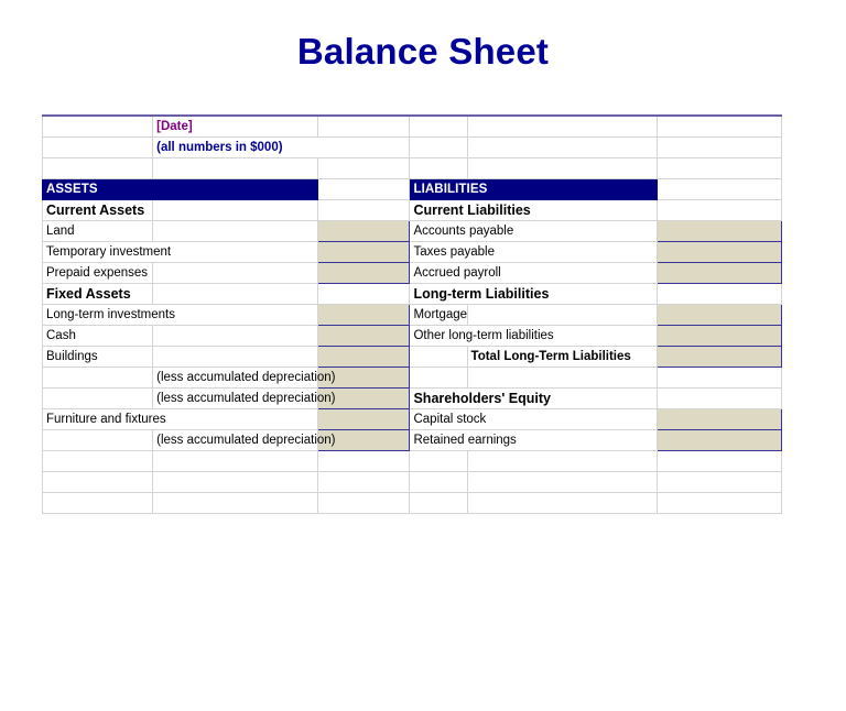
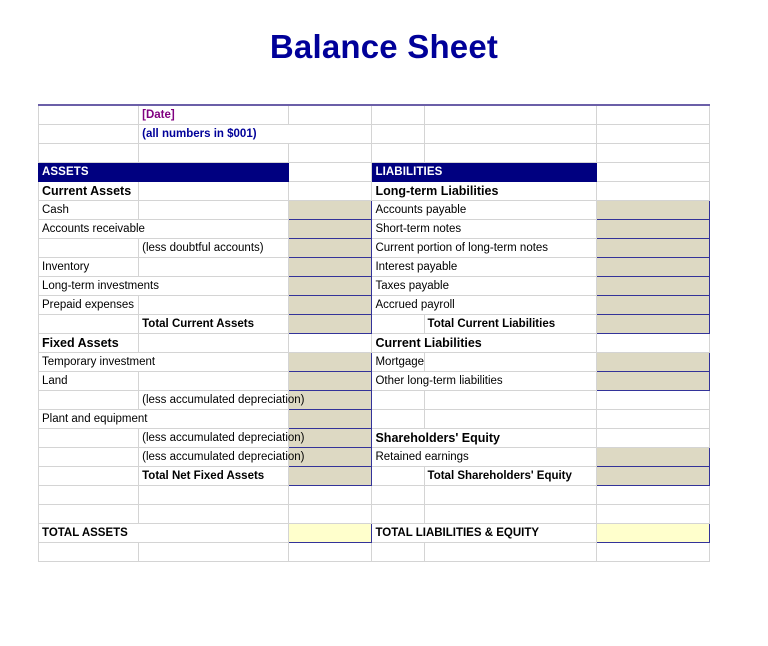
  Balance Sheet
  	[Date]
- 	(all numbers in $000)
+ 	(all numbers in $001)
  ASSETS		LIABILITIES
- Current Assets			Current Liabilities
+ Current Assets			Long-term Liabilities
- Land			Accounts payable
+ Cash			Accounts payable
+ Accounts receivable		Short-term notes
+ 	(less doubtful accounts)		Current portion of long-term notes
+ Inventory			Interest payable
- Temporary investment		Taxes payable
+ Long-term investments		Taxes payable
  Prepaid expenses			Accrued payroll
+ 	Total Current Assets			Total Current Liabilities
- Fixed Assets			Long-term Liabilities
+ Fixed Assets			Current Liabilities
- Long-term investments		Mortgage
+ Temporary investment		Mortgage
- Cash			Other long-term liabilities
+ Land			Other long-term liabilities
- Buildings				Total Long-Term Liabilities
  	(less accumulated depreciation)
+ Plant and equipment
  	(less accumulated depreciation)		Shareholders' Equity
- Furniture and fixtures		Capital stock
  	(less accumulated depreciation)		Retained earnings
+ 	Total Net Fixed Assets			Total Shareholders' Equity
+ TOTAL ASSETS		TOTAL LIABILITIES & EQUITY
